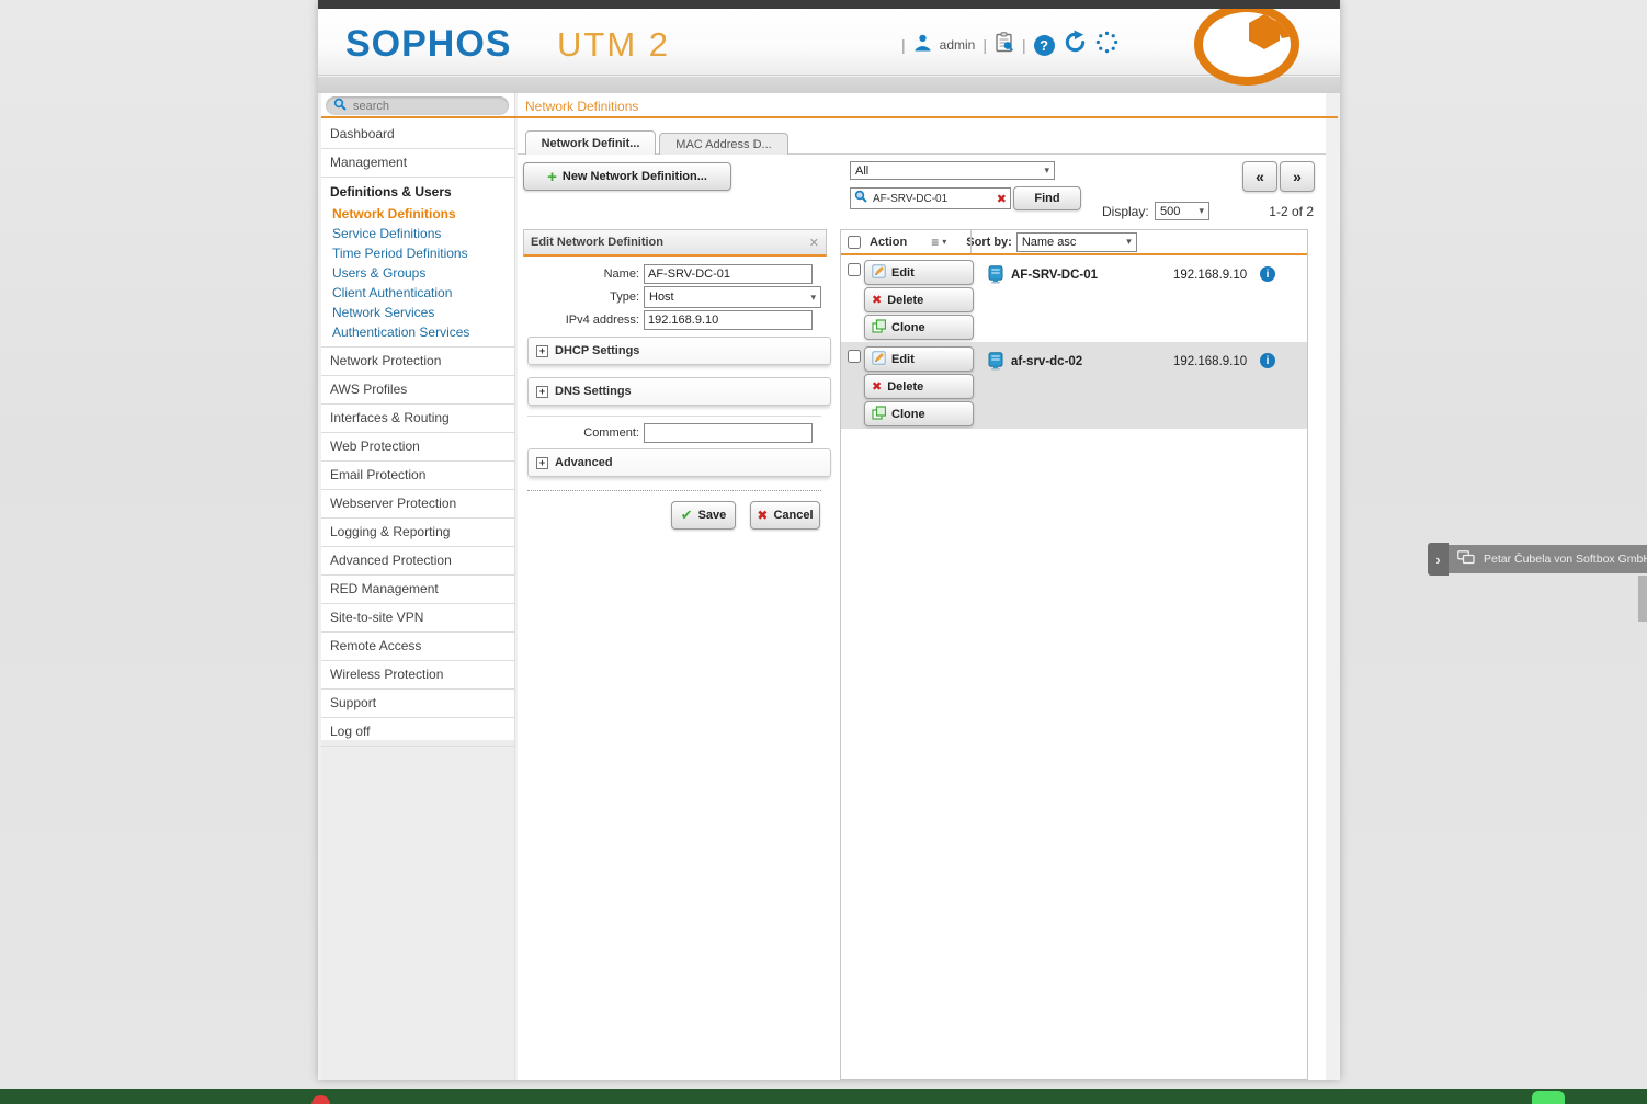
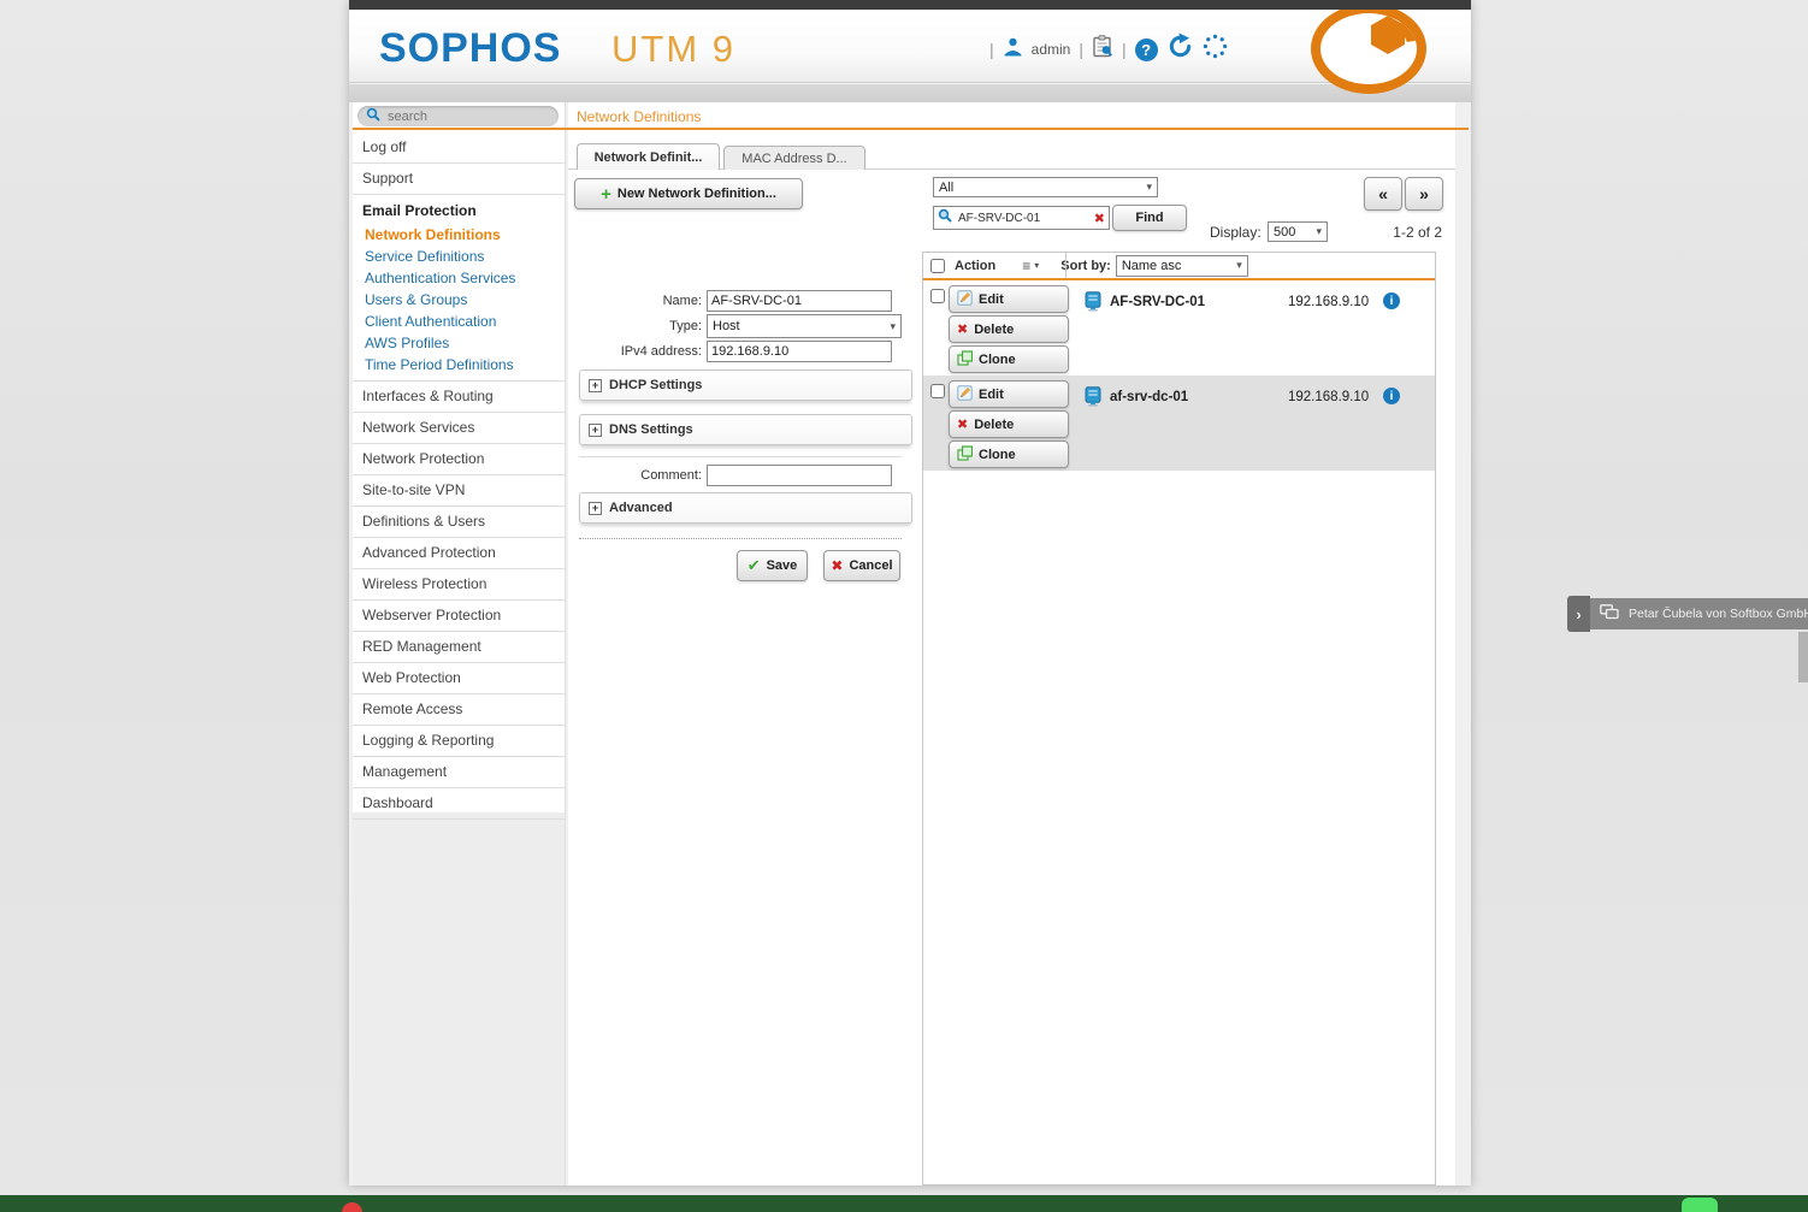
  SOPHOS
- UTM 2
+ UTM 9
  |
  admin
  |
  |
  ?
  Network Definit...
  MAC Address D...
  +
  New Network Definition...
  All
  ▾
  AF-SRV-DC-01
  ✖
  Find
  Display:
  500
  ▾
  «
  »
  1-2 of 2
- Edit Network Definition
- ✕
  Name:
  AF-SRV-DC-01
  Type:
  Host
  ▾
  IPv4 address:
  192.168.9.10
  +
  DHCP Settings
  +
  DNS Settings
  Comment:
  +
  Advanced
  ✔
  Save
  ✖
  Cancel
  Action
  ≡
  ▾
  Sort by:
  Name asc
  ▾
  Edit
  ✖
  Delete
  Clone
  AF-SRV-DC-01
  192.168.9.10
  i
  Edit
  ✖
  Delete
  Clone
- af-srv-dc-02
+ af-srv-dc-01
  192.168.9.10
  i
  search
  Network Definitions
- Dashboard
+ Log off
- Management
+ Support
- Definitions & Users
+ Email Protection
  Network Definitions
  Service Definitions
- Time Period Definitions
+ Authentication Services
  Users & Groups
  Client Authentication
- Network Services
+ AWS Profiles
- Authentication Services
+ Time Period Definitions
- Network Protection
+ Interfaces & Routing
- AWS Profiles
+ Network Services
- Interfaces & Routing
+ Network Protection
- Web Protection
+ Site-to-site VPN
- Email Protection
+ Definitions & Users
- Webserver Protection
+ Advanced Protection
- Logging & Reporting
+ Wireless Protection
- Advanced Protection
+ Webserver Protection
  RED Management
- Site-to-site VPN
+ Web Protection
  Remote Access
- Wireless Protection
+ Logging & Reporting
- Support
+ Management
- Log off
+ Dashboard
  ›
  Petar Čubela von Softbox Gmb
